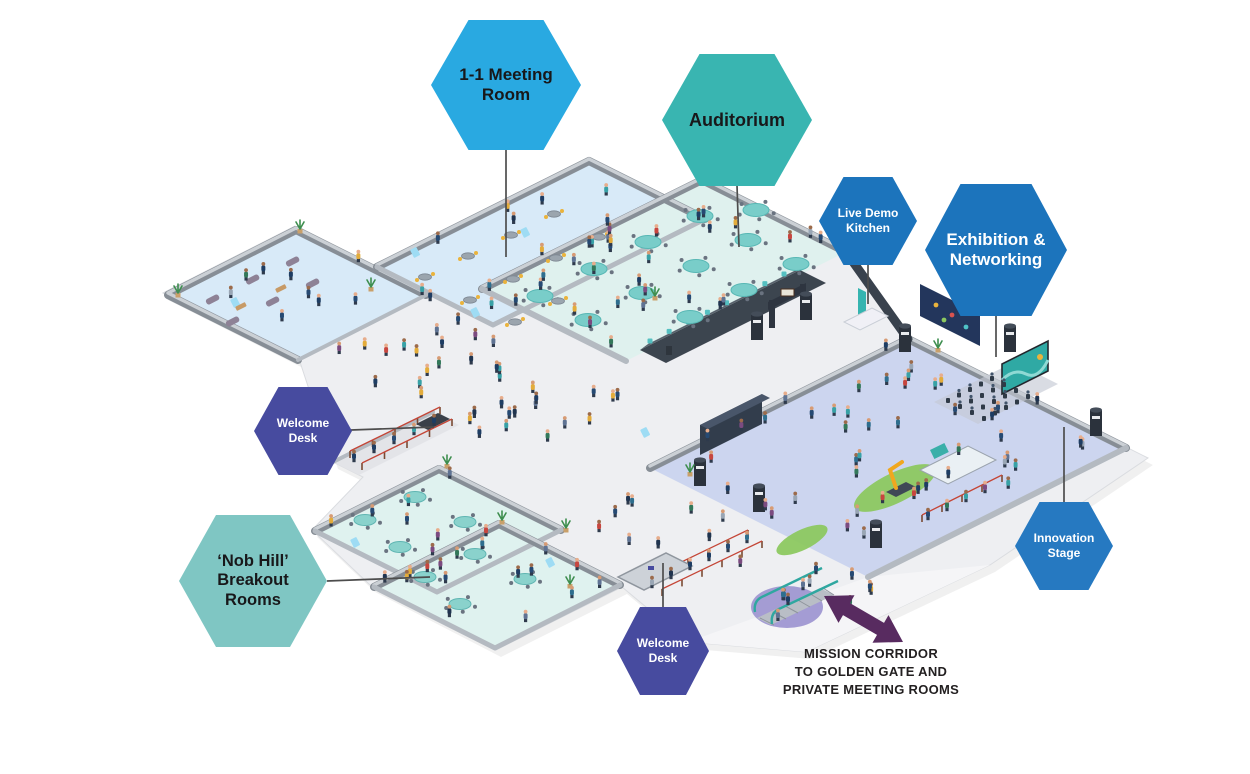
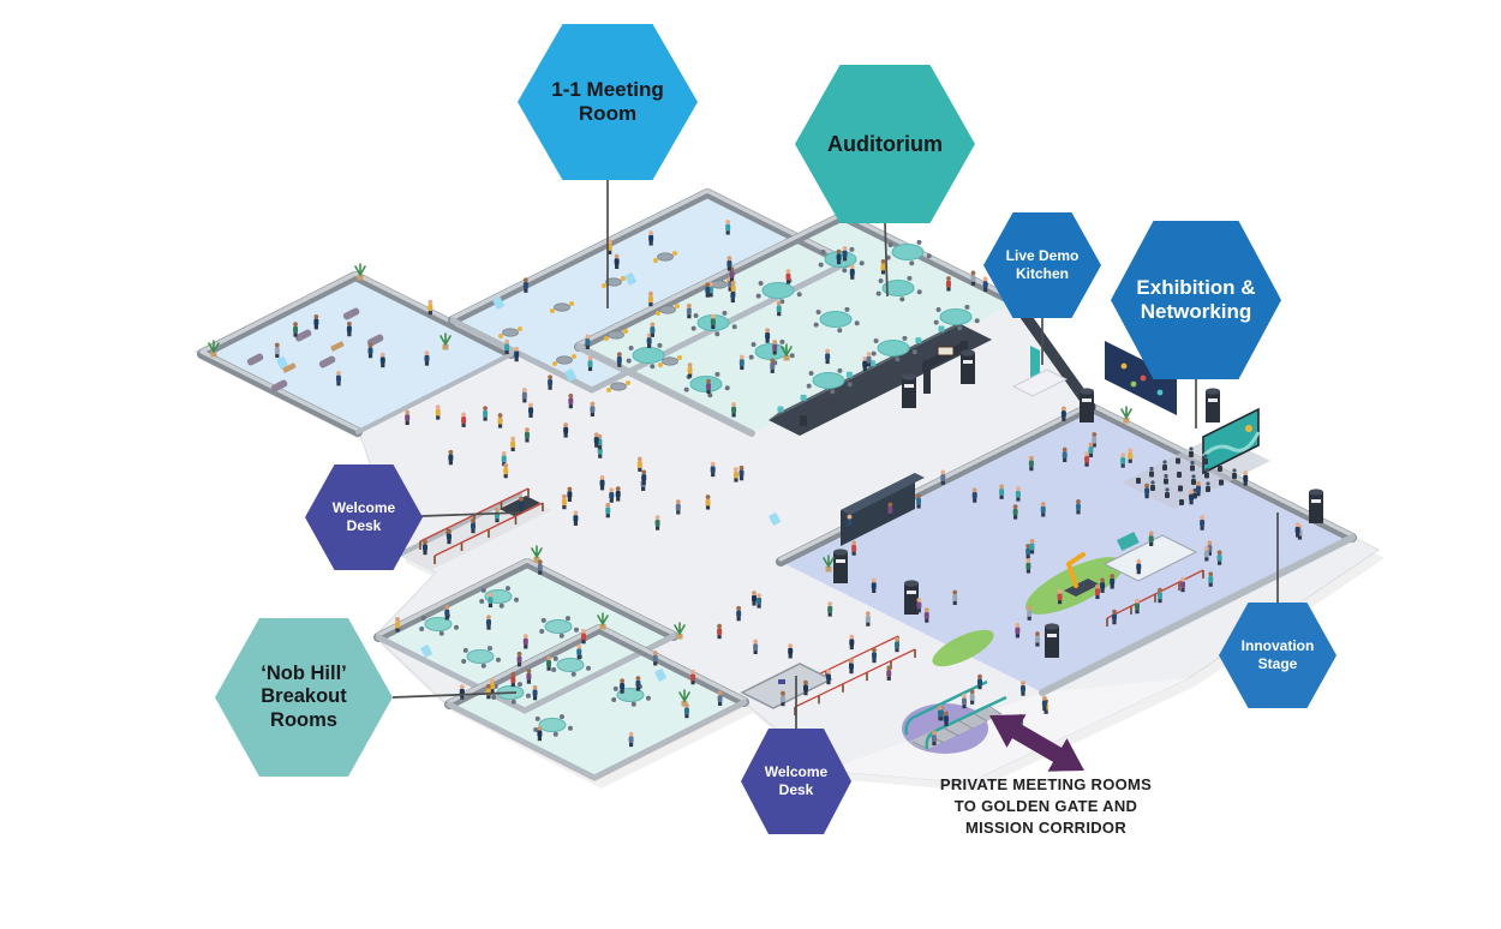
  1-1 Meeting
  Room
  Auditorium
  Live Demo
  Kitchen
  Exhibition &
  Networking
  Welcome
  Desk
  ‘Nob Hill’
  Breakout
  Rooms
  Welcome
  Desk
  Innovation
  Stage
- MISSION CORRIDOR
+ PRIVATE MEETING ROOMS
  TO GOLDEN GATE AND
- PRIVATE MEETING ROOMS
+ MISSION CORRIDOR
